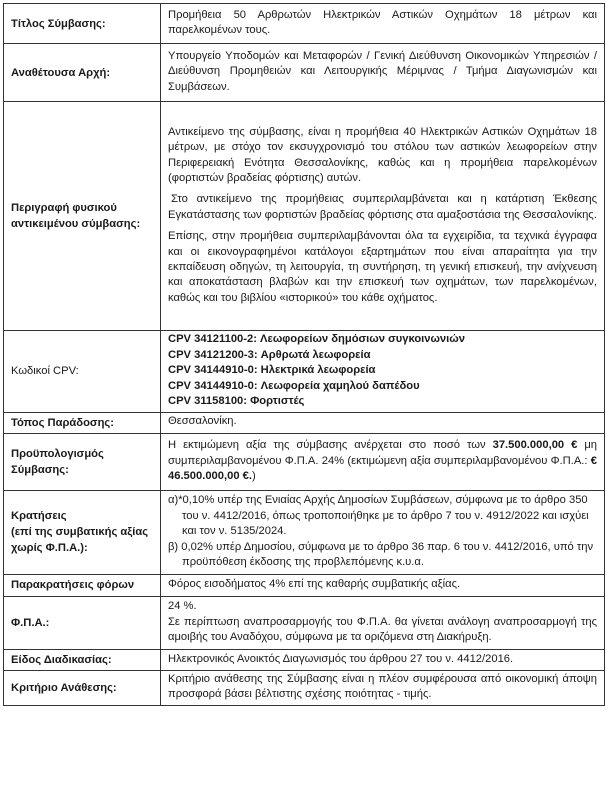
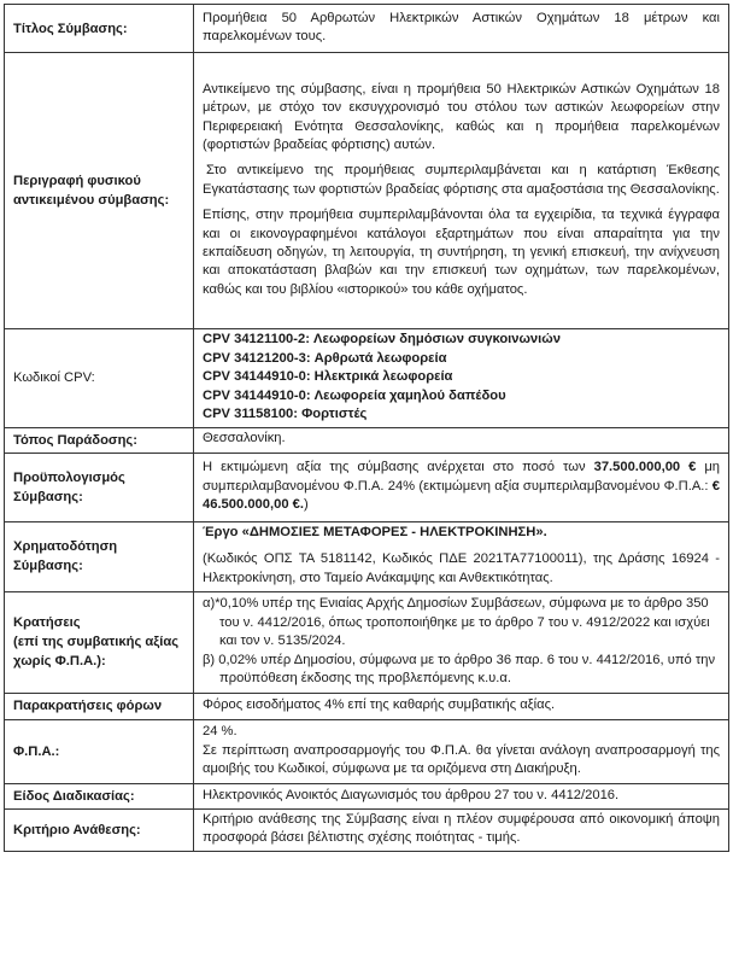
  Τίτλος Σύμβασης:	Προμήθεια 50 Αρθρωτών Ηλεκτρικών Αστικών Οχημάτων 18 μέτρων και παρελκομένων τους.
- Αναθέτουσα Αρχή:	Υπουργείο Υποδομών και Μεταφορών / Γενική Διεύθυνση Οικονομικών Υπηρεσιών / Διεύθυνση Προμηθειών και Λειτουργικής Μέριμνας / Τμήμα Διαγωνισμών και Συμβάσεων.
- Περιγραφή φυσικού αντικειμένου σύμβασης:	Αντικείμενο της σύμβασης, είναι η προμήθεια 40 Ηλεκτρικών Αστικών Οχημάτων 18 μέτρων, με στόχο τον εκσυγχρονισμό του στόλου των αστικών λεωφορείων στην Περιφερειακή Ενότητα Θεσσαλονίκης, καθώς και η προμήθεια παρελκομένων (φορτιστών βραδείας φόρτισης) αυτών. Στο αντικείμενο της προμήθειας συμπεριλαμβάνεται και η κατάρτιση Έκθεσης Εγκατάστασης των φορτιστών βραδείας φόρτισης στα αμαξοστάσια της Θεσσαλονίκης. Επίσης, στην προμήθεια συμπεριλαμβάνονται όλα τα εγχειρίδια, τα τεχνικά έγγραφα και οι εικονογραφημένοι κατάλογοι εξαρτημάτων που είναι απαραίτητα για την εκπαίδευση οδηγών, τη λειτουργία, τη συντήρηση, τη γενική επισκευή, την ανίχνευση και αποκατάσταση βλαβών και την επισκευή των οχημάτων, των παρελκομένων, καθώς και του βιβλίου «ιστορικού» του κάθε οχήματος.
+ Περιγραφή φυσικού αντικειμένου σύμβασης:	Αντικείμενο της σύμβασης, είναι η προμήθεια 50 Ηλεκτρικών Αστικών Οχημάτων 18 μέτρων, με στόχο τον εκσυγχρονισμό του στόλου των αστικών λεωφορείων στην Περιφερειακή Ενότητα Θεσσαλονίκης, καθώς και η προμήθεια παρελκομένων (φορτιστών βραδείας φόρτισης) αυτών. Στο αντικείμενο της προμήθειας συμπεριλαμβάνεται και η κατάρτιση Έκθεσης Εγκατάστασης των φορτιστών βραδείας φόρτισης στα αμαξοστάσια της Θεσσαλονίκης. Επίσης, στην προμήθεια συμπεριλαμβάνονται όλα τα εγχειρίδια, τα τεχνικά έγγραφα και οι εικονογραφημένοι κατάλογοι εξαρτημάτων που είναι απαραίτητα για την εκπαίδευση οδηγών, τη λειτουργία, τη συντήρηση, τη γενική επισκευή, την ανίχνευση και αποκατάσταση βλαβών και την επισκευή των οχημάτων, των παρελκομένων, καθώς και του βιβλίου «ιστορικού» του κάθε οχήματος.
  Κωδικοί CPV:	CPV 34121100-2: Λεωφορείων δημόσιων συγκοινωνιών CPV 34121200-3: Αρθρωτά λεωφορεία CPV 34144910-0: Ηλεκτρικά λεωφορεία CPV 34144910-0: Λεωφορεία χαμηλού δαπέδου CPV 31158100: Φορτιστές
  Τόπος Παράδοσης:	Θεσσαλονίκη.
  Προϋπολογισμός Σύμβασης:	Η εκτιμώμενη αξία της σύμβασης ανέρχεται στο ποσό των 37.500.000,00 € μη συμπεριλαμβανομένου Φ.Π.Α. 24% (εκτιμώμενη αξία συμπεριλαμβανομένου Φ.Π.Α.: € 46.500.000,00 €.)
+ Χρηματοδότηση Σύμβασης:	Έργο «ΔΗΜΟΣΙΕΣ ΜΕΤΑΦΟΡΕΣ - ΗΛΕΚΤΡΟΚΙΝΗΣΗ». (Κωδικός ΟΠΣ ΤΑ 5181142, Κωδικός ΠΔΕ 2021ΤΑ77100011), της Δράσης 16924 - Ηλεκτροκίνηση, στο Ταμείο Ανάκαμψης και Ανθεκτικότητας.
  Κρατήσεις (επί της συμβατικής αξίας χωρίς Φ.Π.Α.):	α)*0,10% υπέρ της Ενιαίας Αρχής Δημοσίων Συμβάσεων, σύμφωνα με το άρθρο 350 του ν. 4412/2016, όπως τροποποιήθηκε με το άρθρο 7 του ν. 4912/2022 και ισχύει και τον ν. 5135/2024. β) 0,02% υπέρ Δημοσίου, σύμφωνα με το άρθρο 36 παρ. 6 του ν. 4412/2016, υπό την προϋπόθεση έκδοσης της προβλεπόμενης κ.υ.α.
  Παρακρατήσεις φόρων	Φόρος εισοδήματος 4% επί της καθαρής συμβατικής αξίας.
- Φ.Π.Α.:	24 %. Σε περίπτωση αναπροσαρμογής του Φ.Π.Α. θα γίνεται ανάλογη αναπροσαρμογή της αμοιβής του Αναδόχου, σύμφωνα με τα οριζόμενα στη Διακήρυξη.
+ Φ.Π.Α.:	24 %. Σε περίπτωση αναπροσαρμογής του Φ.Π.Α. θα γίνεται ανάλογη αναπροσαρμογή της αμοιβής του Κωδικοί, σύμφωνα με τα οριζόμενα στη Διακήρυξη.
  Είδος Διαδικασίας:	Ηλεκτρονικός Ανοικτός Διαγωνισμός του άρθρου 27 του ν. 4412/2016.
  Κριτήριο Ανάθεσης:	Κριτήριο ανάθεσης της Σύμβασης είναι η πλέον συμφέρουσα από οικονομική άποψη προσφορά βάσει βέλτιστης σχέσης ποιότητας - τιμής.
